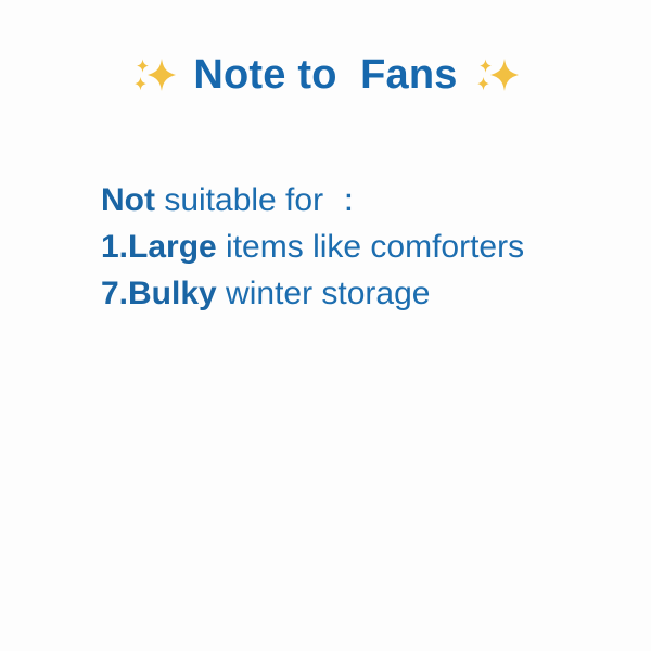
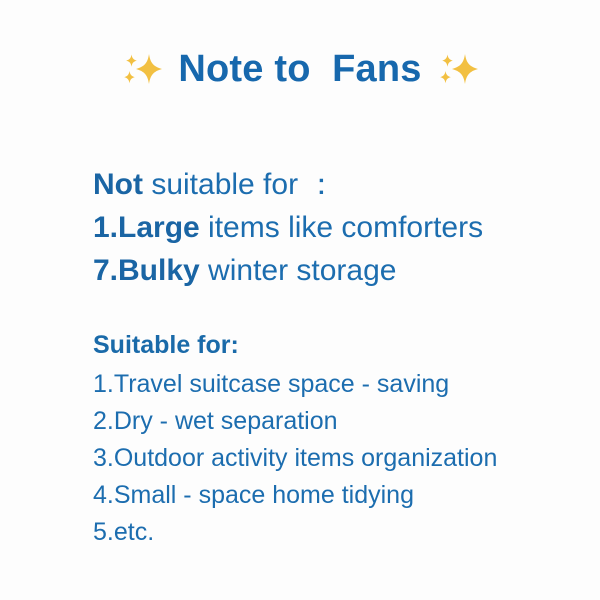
  Note to Fans
  Not suitable for ：
  1.Large items like comforters
  7.Bulky winter storage
+ Suitable for:
+ 1.Travel suitcase space - saving
+ 2.Dry - wet separation
+ 3.Outdoor activity items organization
+ 4.Small - space home tidying
+ 5.etc.
